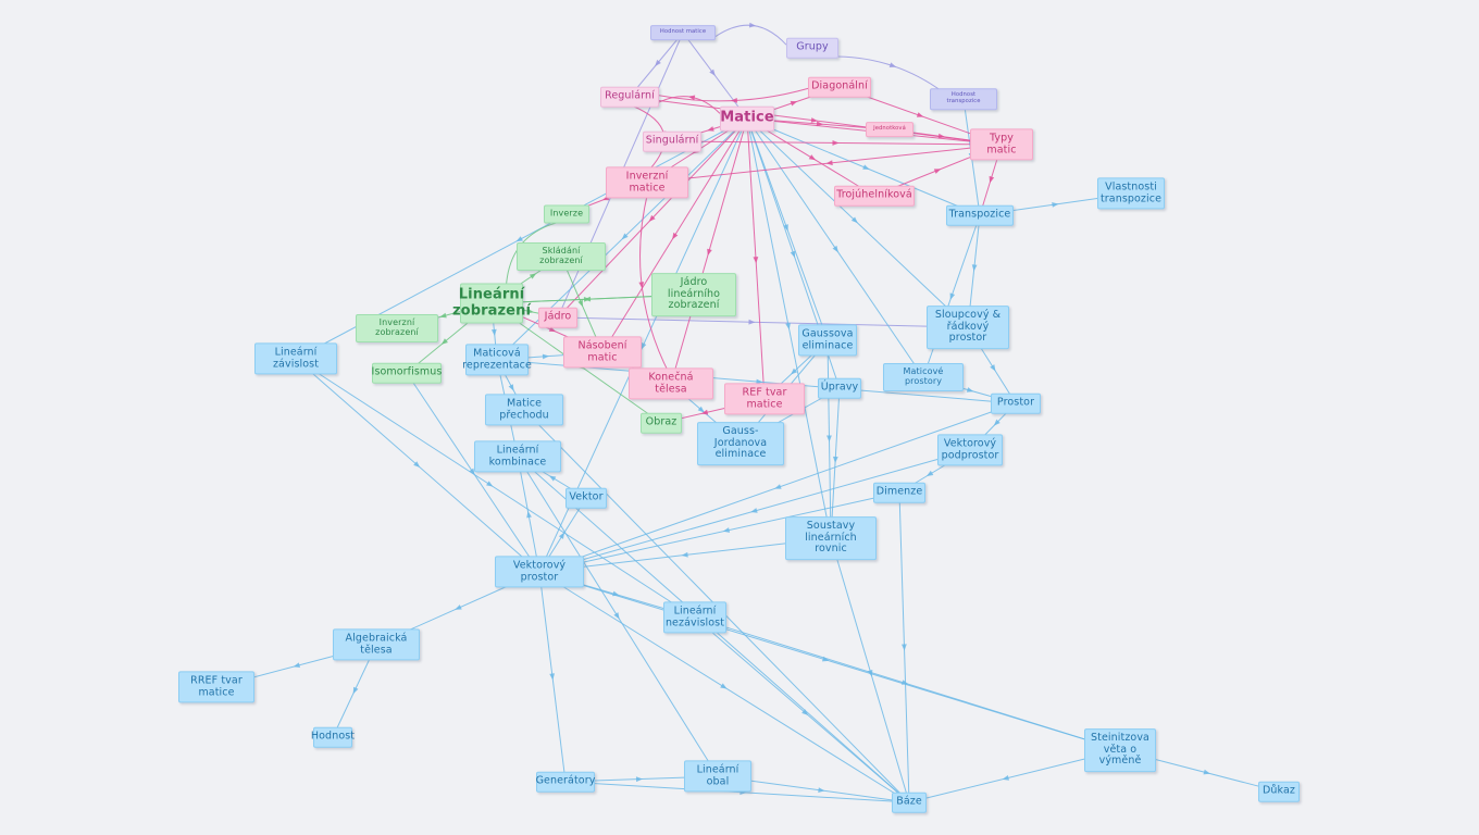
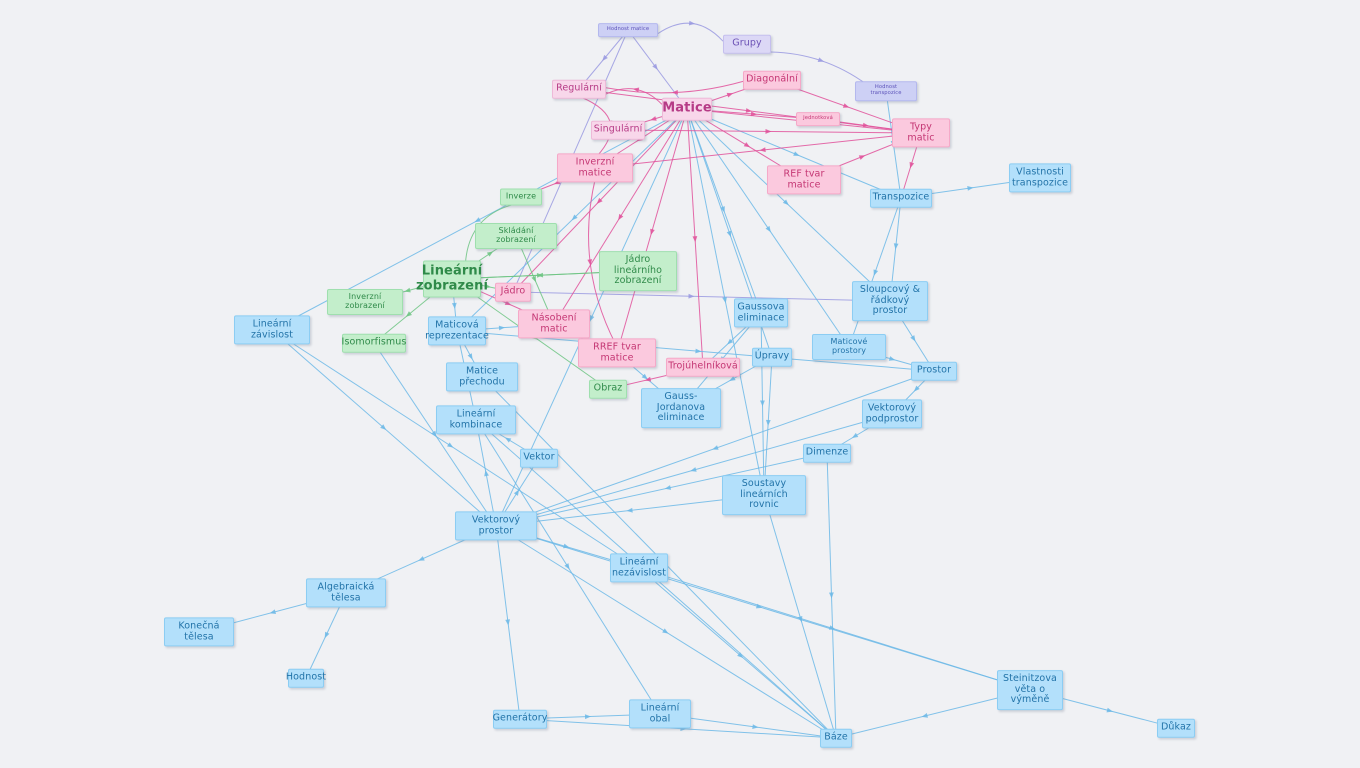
  Grupy
  Diagonální
  Regulární
  Matice
  Singulární
  Typy matic
  Inverzní matice
  Vlastnosti
  transpozice
- Trojúhelníková
+ REF tvar matice
  Transpozice
  Inverze
  Skládání zobrazení
  Jádro lineárního
  zobrazení
  Lineární
  zobrazení
  Jádro
  Inverzní zobrazení
  Gaussova
  eliminace
  Sloupcový &
  řádkový prostor
  Lineární závislost
  Maticová
  reprezentace
  Násobení matic
  Isomorfismus
  Maticové prostory
- Konečná tělesa
+ RREF tvar matice
- REF tvar matice
+ Trojúhelníková
  Úpravy
  Prostor
  Matice přechodu
  Obraz
  Gauss-Jordanova
  eliminace
  Vektorový
  podprostor
  Lineární kombinace
  Dimenze
  Vektor
  Soustavy
  lineárních rovnic
  Vektorový prostor
  Lineární
  nezávislost
  Algebraická tělesa
- RREF tvar matice
+ Konečná tělesa
  Hodnost
  Steinitzova
  věta o výměně
  Generátory
  Lineární obal
  Báze
  Důkaz
